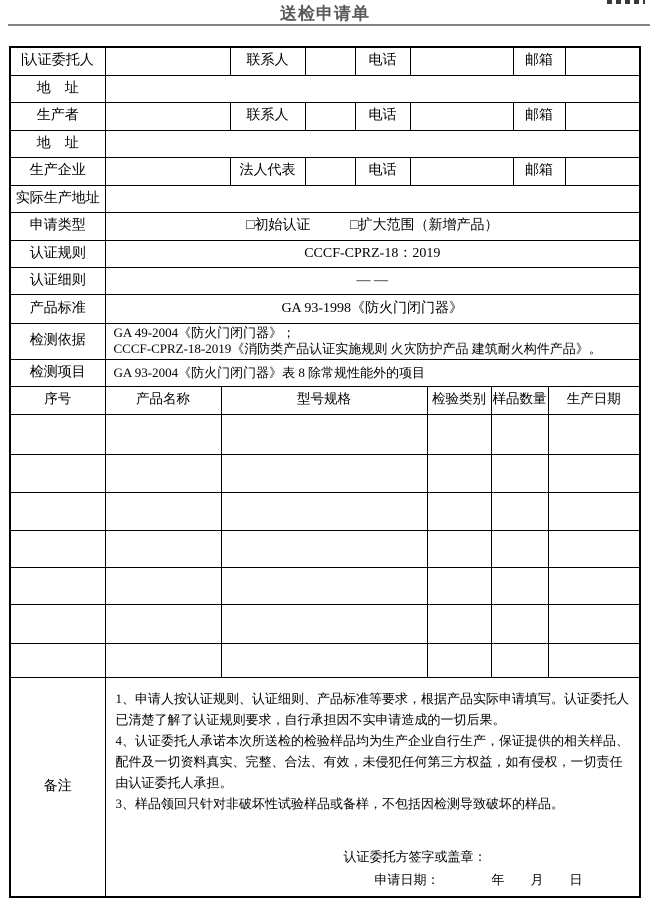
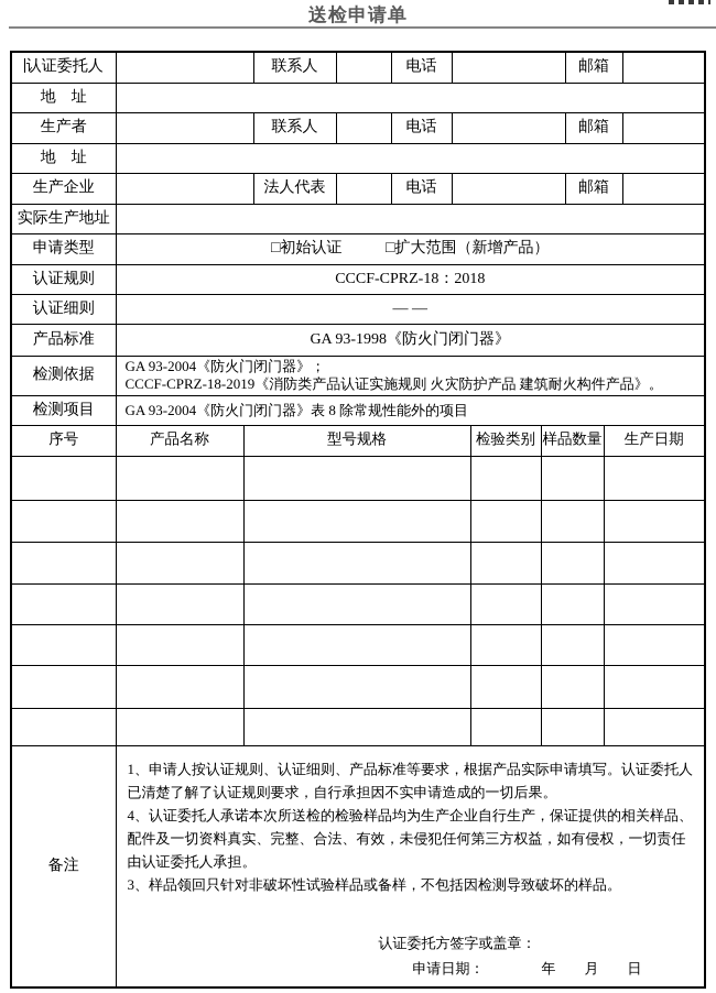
  送检申请单
  认证委托人		联系人		电话		邮箱
  地 址
  生产者		联系人		电话		邮箱
  地 址
  生产企业		法人代表		电话		邮箱
  实际生产地址
  申请类型	□初始认证 □扩大范围（新增产品）
- 认证规则	CCCF-CPRZ-18：2019
+ 认证规则	CCCF-CPRZ-18：2018
  认证细则	— —
  产品标准	GA 93-1998《防火门闭门器》
- 检测依据	GA 49-2004《防火门闭门器》； CCCF-CPRZ-18-2019《消防类产品认证实施规则 火灾防护产品 建筑耐火构件产品》。
+ 检测依据	GA 93-2004《防火门闭门器》； CCCF-CPRZ-18-2019《消防类产品认证实施规则 火灾防护产品 建筑耐火构件产品》。
  检测项目	GA 93-2004《防火门闭门器》表 8 除常规性能外的项目
  序号	产品名称	型号规格	检验类别	样品数量	生产日期
  备注	1、申请人按认证规则、认证细则、产品标准等要求，根据产品实际申请填写。认证委托人已清楚了解了认证规则要求，自行承担因不实申请造成的一切后果。 4、认证委托人承诺本次所送检的检验样品均为生产企业自行生产，保证提供的相关样品、配件及一切资料真实、完整、合法、有效，未侵犯任何第三方权益，如有侵权，一切责任由认证委托人承担。 3、样品领回只针对非破坏性试验样品或备样，不包括因检测导致破坏的样品。 认证委托方签字或盖章： 申请日期： 年 月 日
